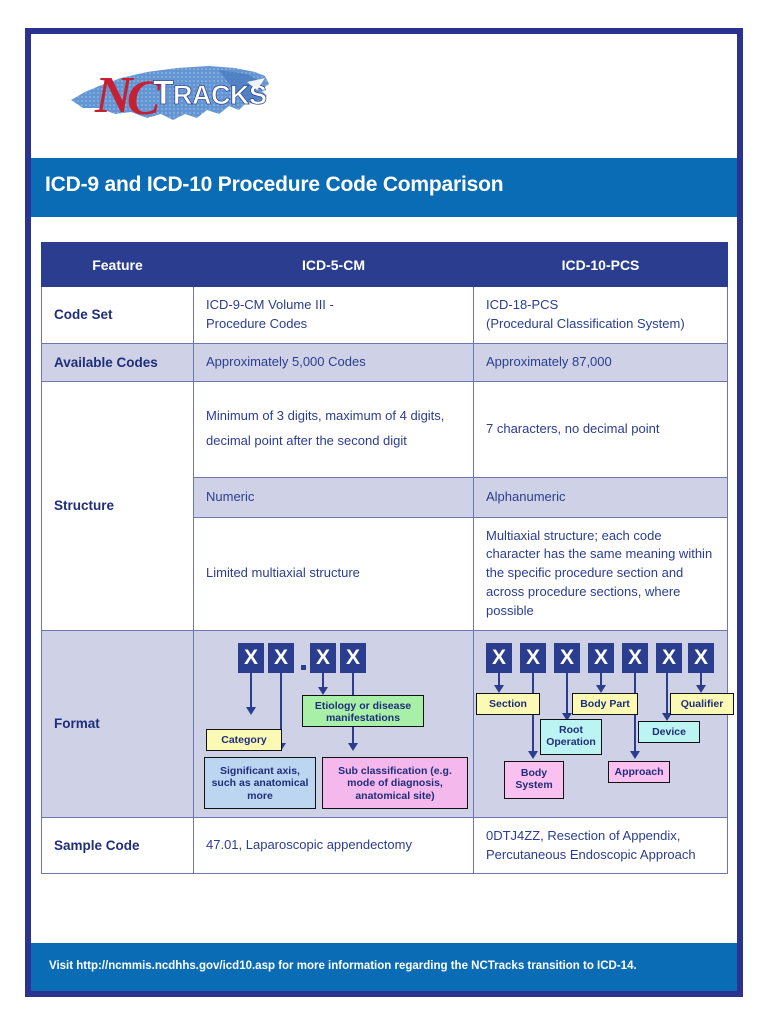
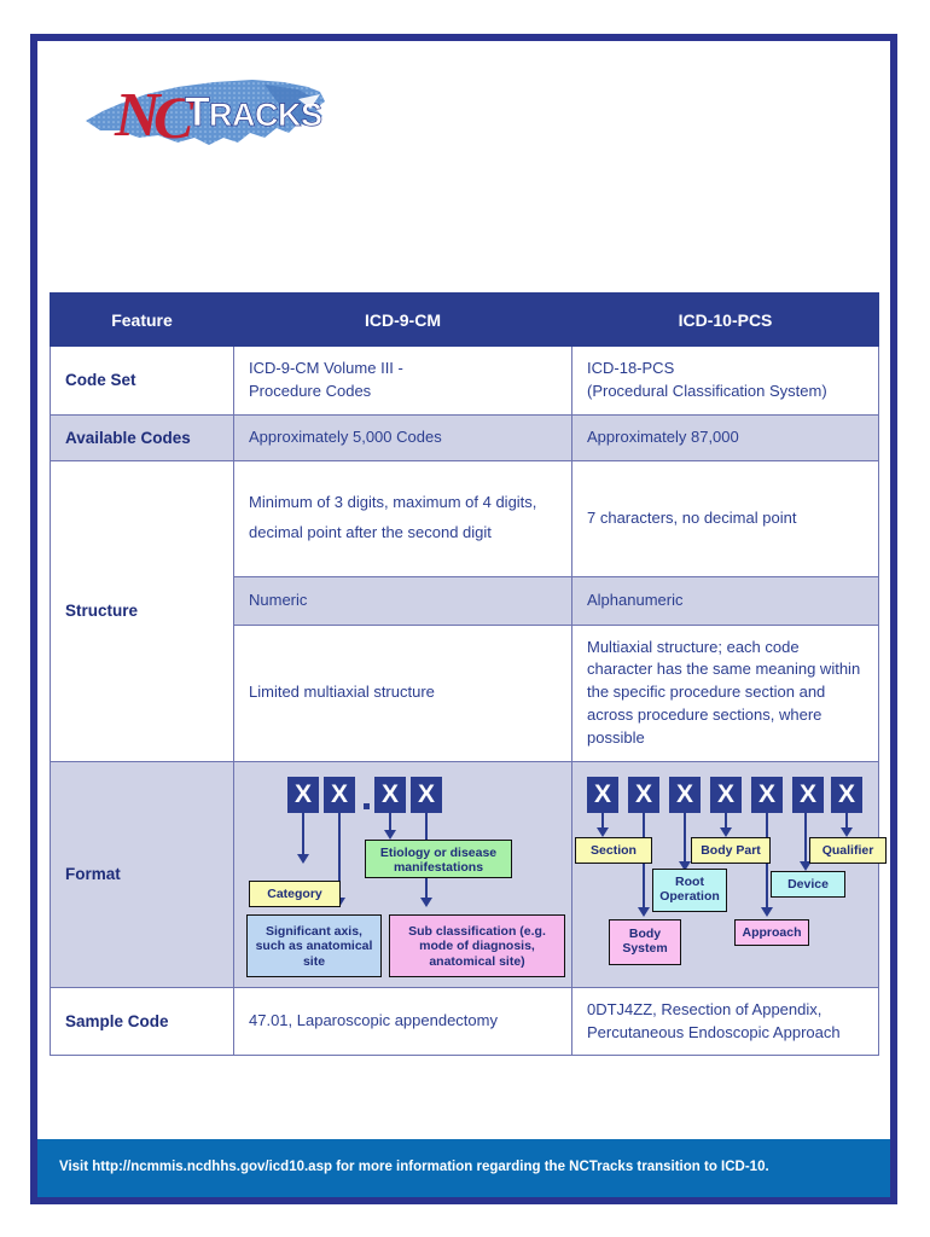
  N
  C
  T
  RACKS
- ICD-9 and ICD-10 Procedure Code Comparison
- Feature	ICD-5-CM	ICD-10-PCS
+ Feature	ICD-9-CM	ICD-10-PCS
  Code Set	ICD-9-CM Volume III - Procedure Codes	ICD-18-PCS (Procedural Classification System)
  Available Codes	Approximately 5,000 Codes	Approximately 87,000
  Structure	Minimum of 3 digits, maximum of 4 digits, decimal point after the second digit	7 characters, no decimal point
  Numeric	Alphanumeric
  Limited multiaxial structure	Multiaxial structure; each code character has the same meaning within the specific procedure section and across procedure sections, where possible
- Format	X X X X Etiology or disease manifestations Category Significant axis, such as anatomical more Sub classification (e.g. mode of diagnosis, anatomical site)	X X X X X X X Section Body Part Qualifier Root Operation Device Body System Approach
+ Format	X X X X Etiology or disease manifestations Category Significant axis, such as anatomical site Sub classification (e.g. mode of diagnosis, anatomical site)	X X X X X X X Section Body Part Qualifier Root Operation Device Body System Approach
  Sample Code	47.01, Laparoscopic appendectomy	0DTJ4ZZ, Resection of Appendix, Percutaneous Endoscopic Approach
- Visit http://ncmmis.ncdhhs.gov/icd10.asp for more information regarding the NCTracks transition to ICD-14.
+ Visit http://ncmmis.ncdhhs.gov/icd10.asp for more information regarding the NCTracks transition to ICD-10.
